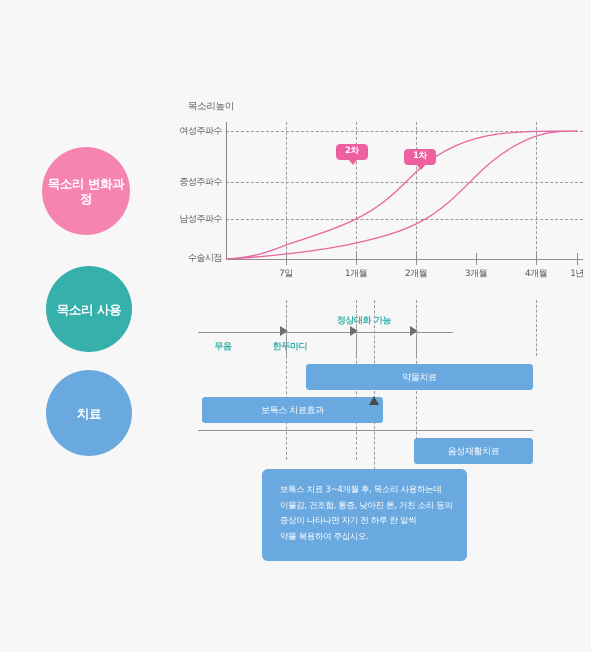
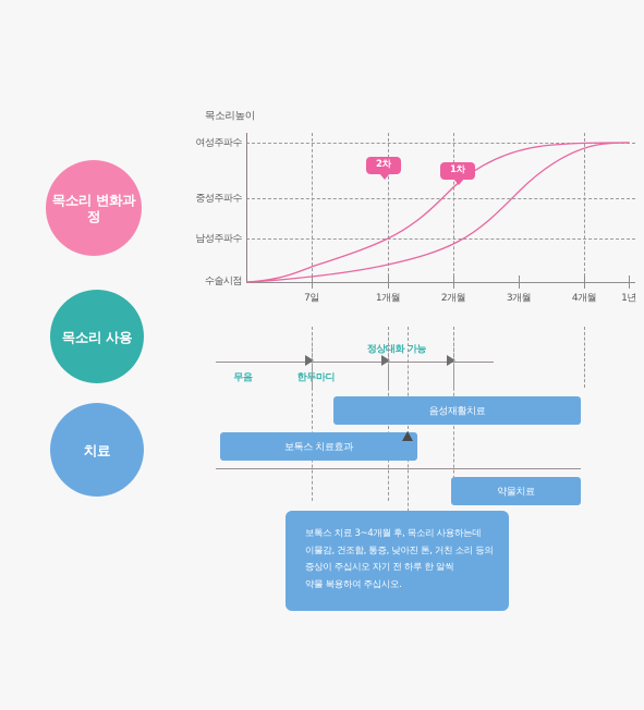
  목소리 변화과정
  목소리 사용
  치료
  목소리높이
  여성주파수
  중성주파수
  남성주파수
  수술시점
  7일
  1개월
  2개월
  3개월
  4개월
  1년
  2차
  1차
  무음
  한두마디
  정상대화 가능
- 약물치료
+ 음성재활치료
  보톡스 치료효과
- 음성재활치료
+ 약물치료
  보톡스 치료 3~4개월 후, 목소리 사용하는데
  이물감, 건조함, 통증, 낮아진 톤, 거친 소리 등의
- 증상이 나타나면 자기 전 하루 한 알씩
+ 증상이 주십시오 자기 전 하루 한 알씩
  약물 복용하여 주십시오.
